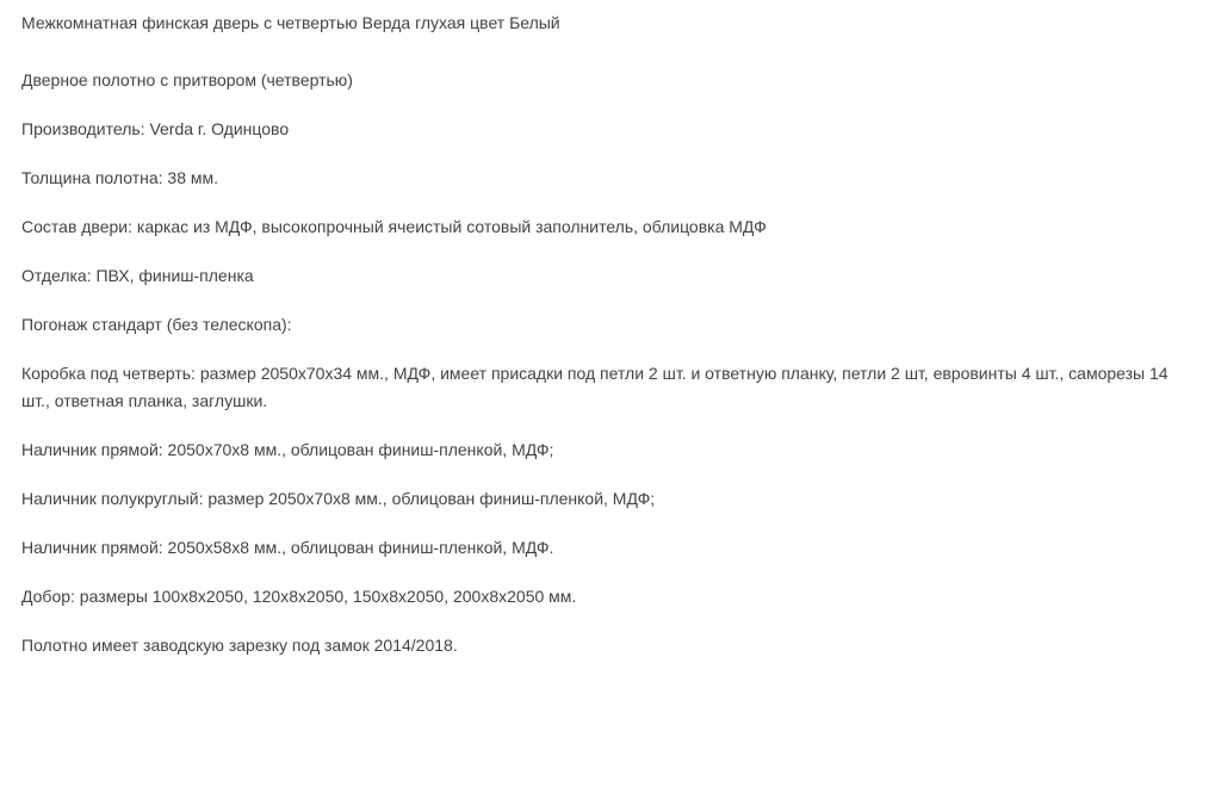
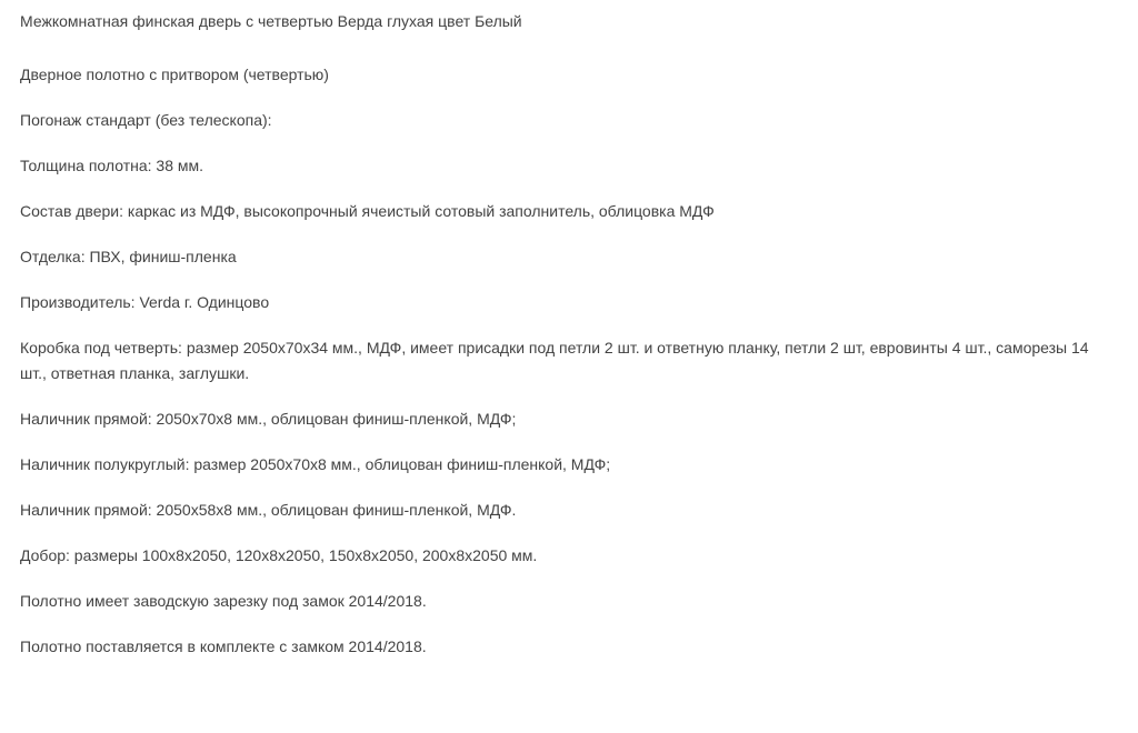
  Межкомнатная финская дверь с четвертью Верда глухая цвет Белый
  Дверное полотно с притвором (четвертью)
- Производитель: Verda г. Одинцово
+ Погонаж стандарт (без телескопа):
  Толщина полотна: 38 мм.
  Состав двери: каркас из МДФ, высокопрочный ячеистый сотовый заполнитель, облицовка МДФ
  Отделка: ПВХ, финиш-пленка
- Погонаж стандарт (без телескопа):
+ Производитель: Verda г. Одинцово
  Коробка под четверть: размер 2050х70х34 мм., МДФ, имеет присадки под петли 2 шт. и ответную планку, петли 2 шт, евровинты 4 шт., саморезы 14 шт., ответная планка, заглушки.
  Наличник прямой: 2050х70х8 мм., облицован финиш-пленкой, МДФ;
  Наличник полукруглый: размер 2050х70х8 мм., облицован финиш-пленкой, МДФ;
  Наличник прямой: 2050х58х8 мм., облицован финиш-пленкой, МДФ.
  Добор: размеры 100х8х2050, 120х8х2050, 150х8х2050, 200х8х2050 мм.
  Полотно имеет заводскую зарезку под замок 2014/2018.
+ Полотно поставляется в комплекте с замком 2014/2018.
